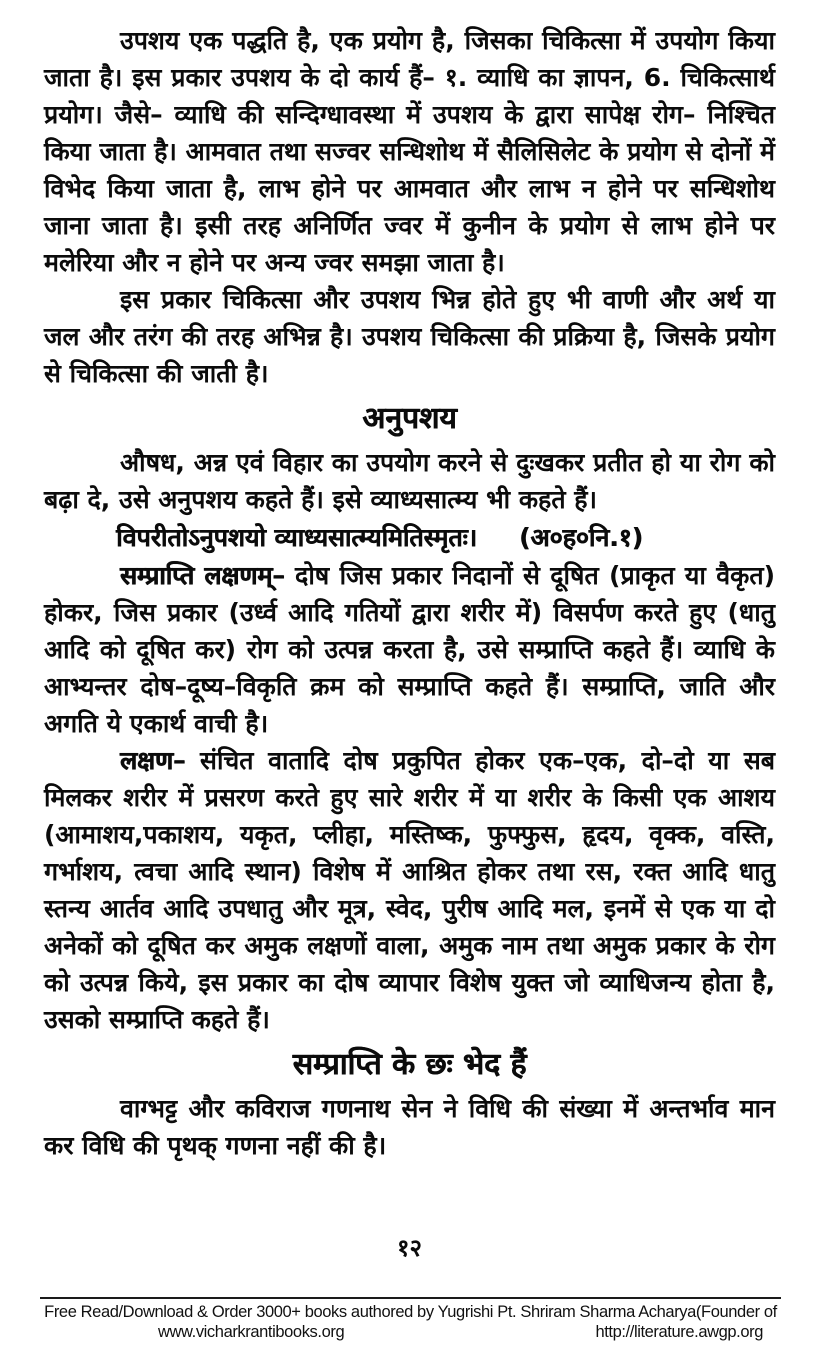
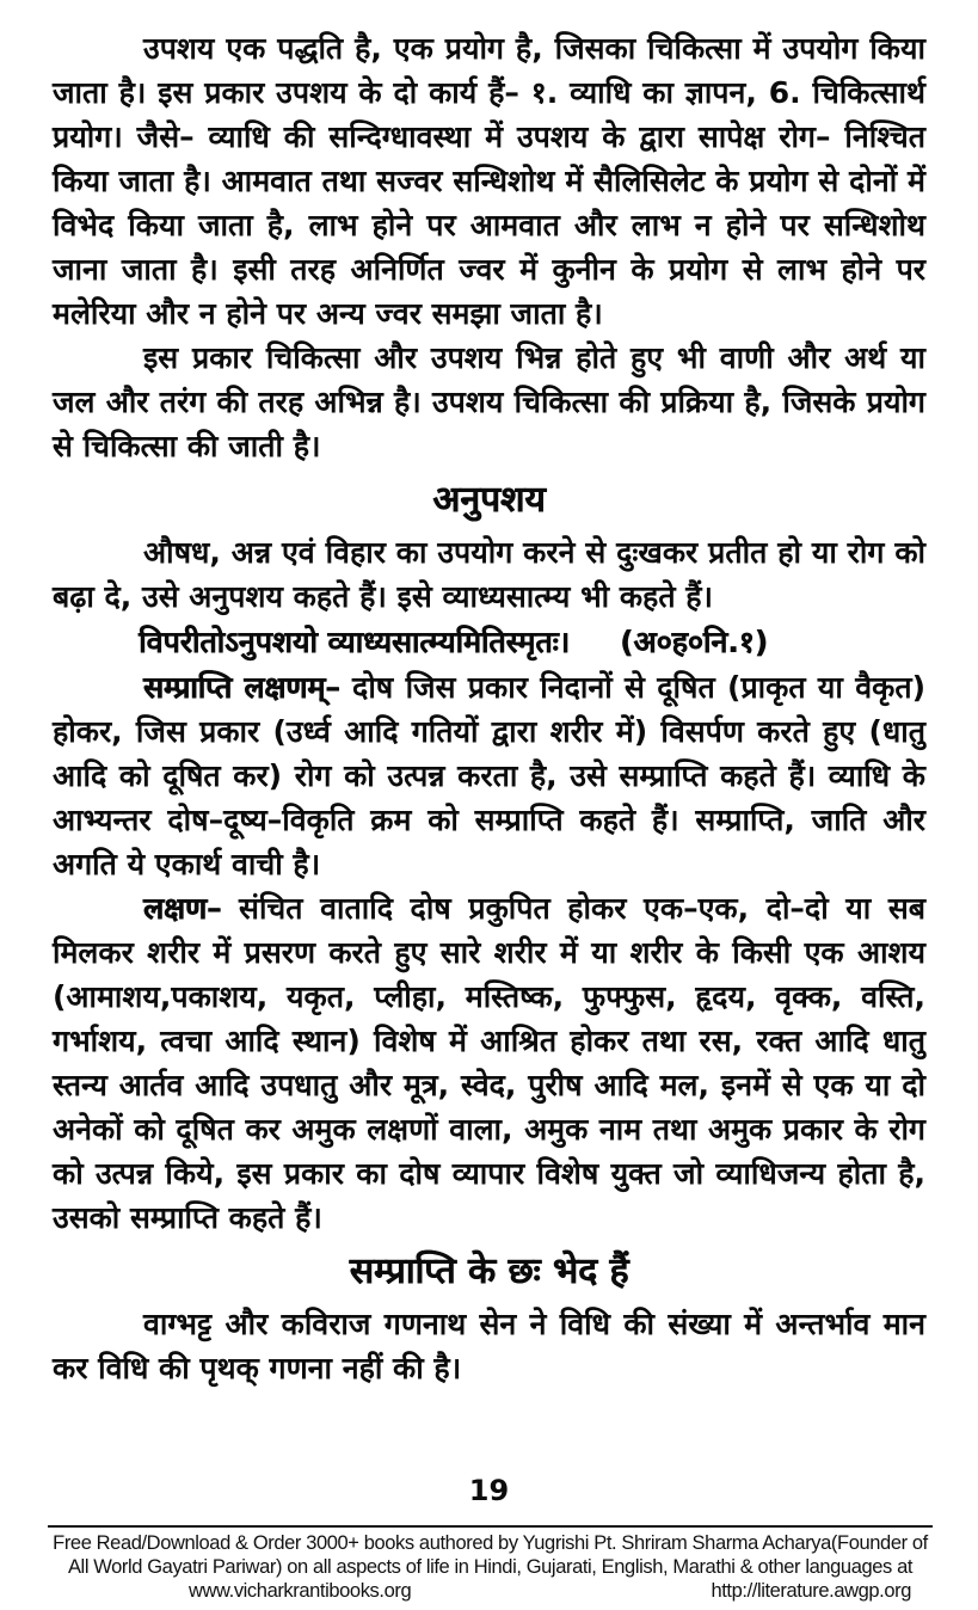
  उपशय एक पद्धति है, एक प्रयोग है, जिसका चिकित्सा में उपयोग किया जाता है। इस प्रकार उपशय के दो कार्य हैं– १. व्याधि का ज्ञापन, 6. चिकित्सार्थ प्रयोग। जैसे– व्याधि की सन्दिग्धावस्था में उपशय के द्वारा सापेक्ष रोग– निश्चित किया जाता है। आमवात तथा सज्वर सन्धिशोथ में सैलिसिलेट के प्रयोग से दोनों में विभेद किया जाता है, लाभ होने पर आमवात और लाभ न होने पर सन्धिशोथ जाना जाता है। इसी तरह अनिर्णित ज्वर में कुनीन के प्रयोग से लाभ होने पर मलेरिया और न होने पर अन्य ज्वर समझा जाता है।
  इस प्रकार चिकित्सा और उपशय भिन्न होते हुए भी वाणी और अर्थ या जल और तरंग की तरह अभिन्न है। उपशय चिकित्सा की प्रक्रिया है, जिसके प्रयोग से चिकित्सा की जाती है।
  अनुपशय
  औषध, अन्न एवं विहार का उपयोग करने से दुःखकर प्रतीत हो या रोग को बढ़ा दे, उसे अनुपशय कहते हैं। इसे व्याध्यसात्म्य भी कहते हैं।
  विपरीतोऽनुपशयो व्याध्यसात्म्यमितिस्मृतः। (अ०ह०नि.१)
  सम्प्राप्ति लक्षणम्– दोष जिस प्रकार निदानों से दूषित (प्राकृत या वैकृत) होकर, जिस प्रकार (उर्ध्व आदि गतियों द्वारा शरीर में) विसर्पण करते हुए (धातु आदि को दूषित कर) रोग को उत्पन्न करता है, उसे सम्प्राप्ति कहते हैं। व्याधि के आभ्यन्तर दोष–दूष्य–विकृति क्रम को सम्प्राप्ति कहते हैं। सम्प्राप्ति, जाति और अगति ये एकार्थ वाची है।
  लक्षण– संचित वातादि दोष प्रकुपित होकर एक–एक, दो–दो या सब मिलकर शरीर में प्रसरण करते हुए सारे शरीर में या शरीर के किसी एक आशय (आमाशय,पकाशय, यकृत, प्लीहा, मस्तिष्क, फुफ्फुस, हृदय, वृक्क, वस्ति, गर्भाशय, त्वचा आदि स्थान) विशेष में आश्रित होकर तथा रस, रक्त आदि धातु स्तन्य आर्तव आदि उपधातु और मूत्र, स्वेद, पुरीष आदि मल, इनमें से एक या दो अनेकों को दूषित कर अमुक लक्षणों वाला, अमुक नाम तथा अमुक प्रकार के रोग को उत्पन्न किये, इस प्रकार का दोष व्यापार विशेष युक्त जो व्याधिजन्य होता है, उसको सम्प्राप्ति कहते हैं।
  सम्प्राप्ति के छः भेद हैं
  वाग्भट्ट और कविराज गणनाथ सेन ने विधि की संख्या में अन्तर्भाव मान कर विधि की पृथक् गणना नहीं की है।
- १२
+ 19
  Free Read/Download & Order 3000+ books authored by Yugrishi Pt. Shriram Sharma Acharya(Founder of
+ All World Gayatri Pariwar) on all aspects of life in Hindi, Gujarati, English, Marathi & other languages at
  www.vicharkrantibooks.org
  http://literature.awgp.org
